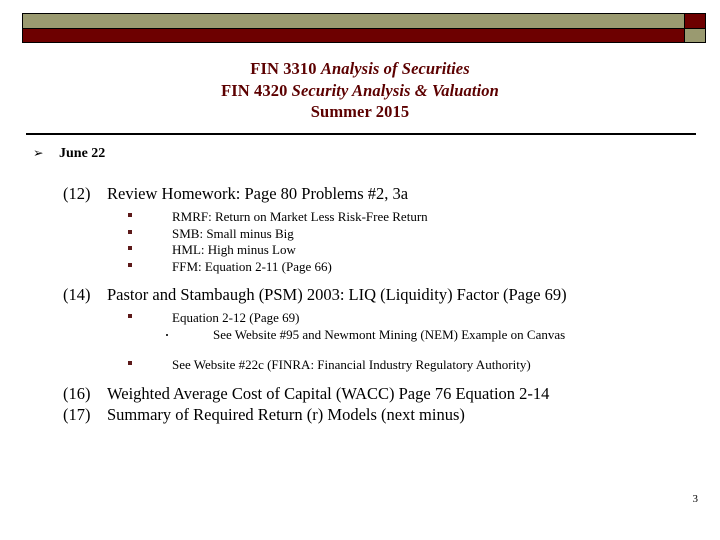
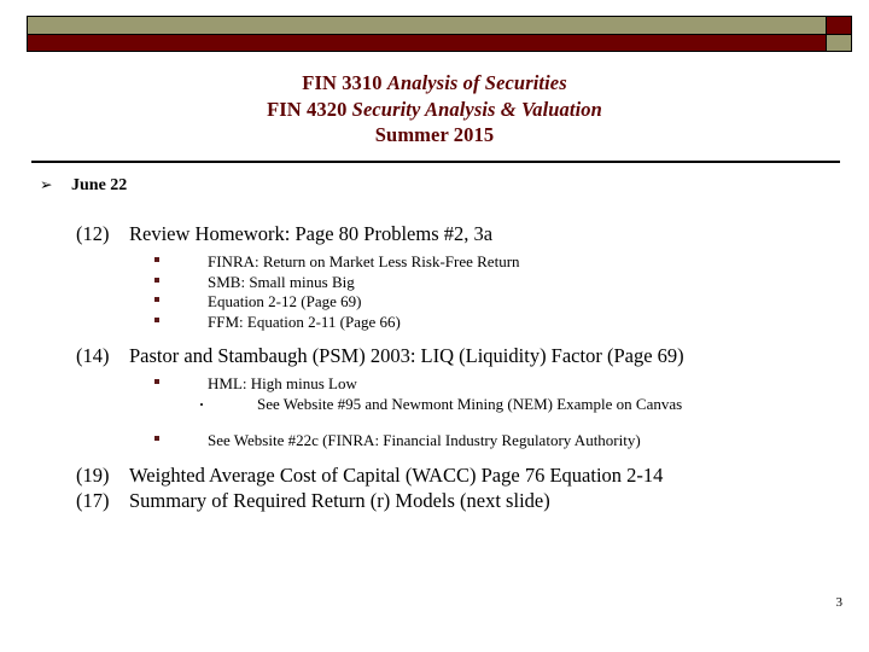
  FIN 3310 Analysis of Securities
  FIN 4320 Security Analysis & Valuation
  Summer 2015
  ➢
  June 22
  (12)
  Review Homework: Page 80 Problems #2, 3a
- RMRF: Return on Market Less Risk-Free Return
+ FINRA: Return on Market Less Risk-Free Return
  SMB: Small minus Big
- HML: High minus Low
+ Equation 2-12 (Page 69)
  FFM: Equation 2-11 (Page 66)
  (14)
  Pastor and Stambaugh (PSM) 2003: LIQ (Liquidity) Factor (Page 69)
- Equation 2-12 (Page 69)
+ HML: High minus Low
  See Website #95 and Newmont Mining (NEM) Example on Canvas
  See Website #22c (FINRA: Financial Industry Regulatory Authority)
- (16)
+ (19)
  Weighted Average Cost of Capital (WACC) Page 76 Equation 2-14
  (17)
- Summary of Required Return (r) Models (next minus)
+ Summary of Required Return (r) Models (next slide)
  3
